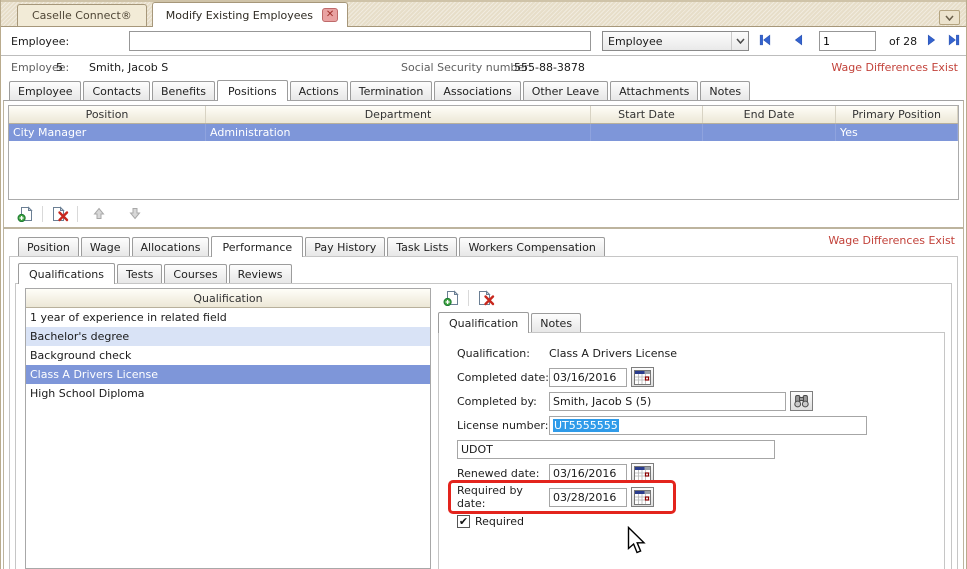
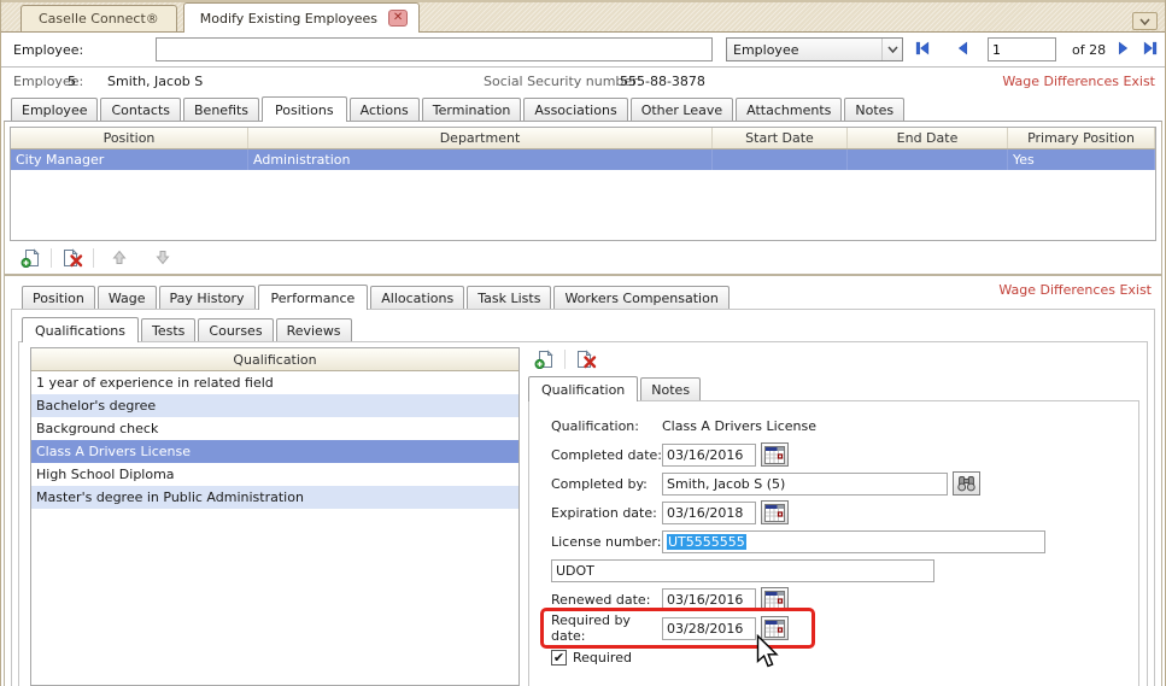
  Caselle Connect®
  Modify Existing Employees
  ✕
  Employee:
  Employee
  1
  of 28
  Employee:
  5
  Smith, Jacob S
  Social Security number:
  555-88-3878
  Wage Differences Exist
  Employee
  Contacts
  Benefits
  Positions
  Actions
  Termination
  Associations
  Other Leave
  Attachments
  Notes
  Position
  Department
  Start Date
  End Date
  Primary Position
  City Manager
  Administration
  Yes
  Wage Differences Exist
  Position
  Wage
- Allocations
+ Pay History
  Performance
- Pay History
+ Allocations
  Task Lists
  Workers Compensation
  Qualifications
  Tests
  Courses
  Reviews
  Qualification
  1 year of experience in related field
  Bachelor's degree
  Background check
  Class A Drivers License
  High School Diploma
+ Master's degree in Public Administration
  Qualification
  Notes
  Qualification:
  Class A Drivers License
  Completed date:
  03/16/2016
  Completed by:
  Smith, Jacob S (5)
+ Expiration date:
+ 03/16/2018
  License number:
  UT5555555
  UDOT
  Renewed date:
  03/16/2016
  Required by date:
  03/28/2016
  ✔
  Required
